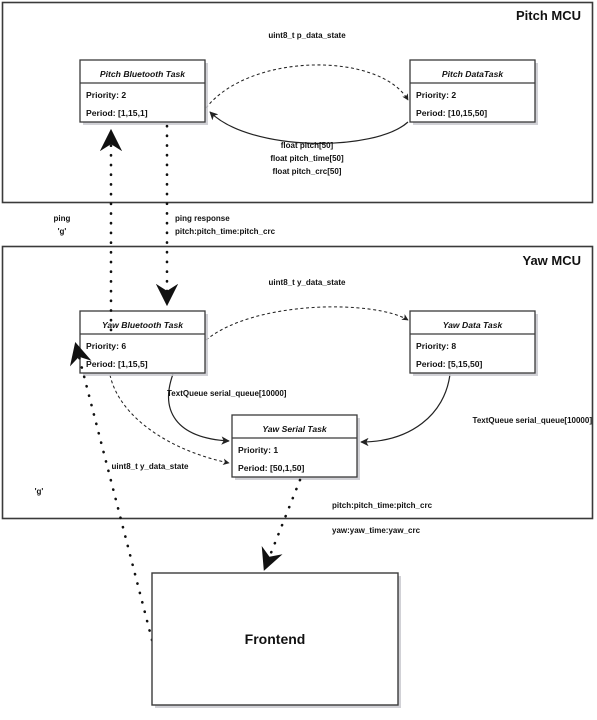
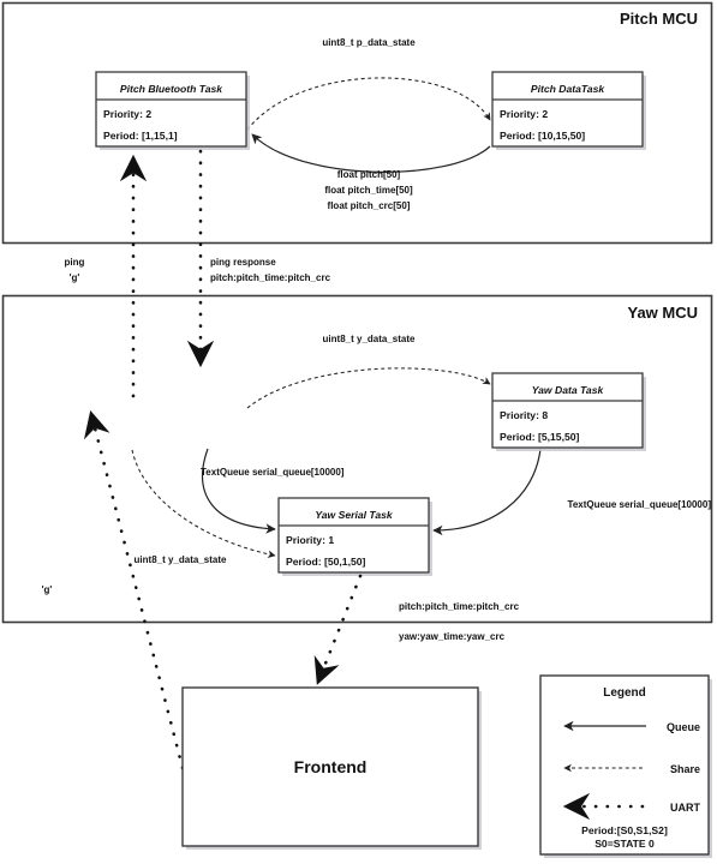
  Pitch MCU
  uint8_t p_data_state
  float pitch[50]
  float pitch_time[50]
  float pitch_crc[50]
  Pitch Bluetooth Task
  Priority: 2
  Period: [1,15,1]
  Pitch DataTask
  Priority: 2
  Period: [10,15,50]
  Yaw MCU
  uint8_t y_data_state
  uint8_t y_data_state
  TextQueue serial_queue[10000]
  TextQueue serial_queue[10000]
- Yaw Bluetooth Task
- Priority: 6
- Period: [1,15,5]
  Yaw Data Task
  Priority: 8
  Period: [5,15,50]
  Yaw Serial Task
  Priority: 1
  Period: [50,1,50]
  ping
  'g'
  ping response
  pitch:pitch_time:pitch_crc
  'g'
  pitch:pitch_time:pitch_crc
  yaw:yaw_time:yaw_crc
  Frontend
+ Legend
+ Queue
+ Share
+ UART
+ Period:[S0,S1,S2]
+ S0=STATE 0
